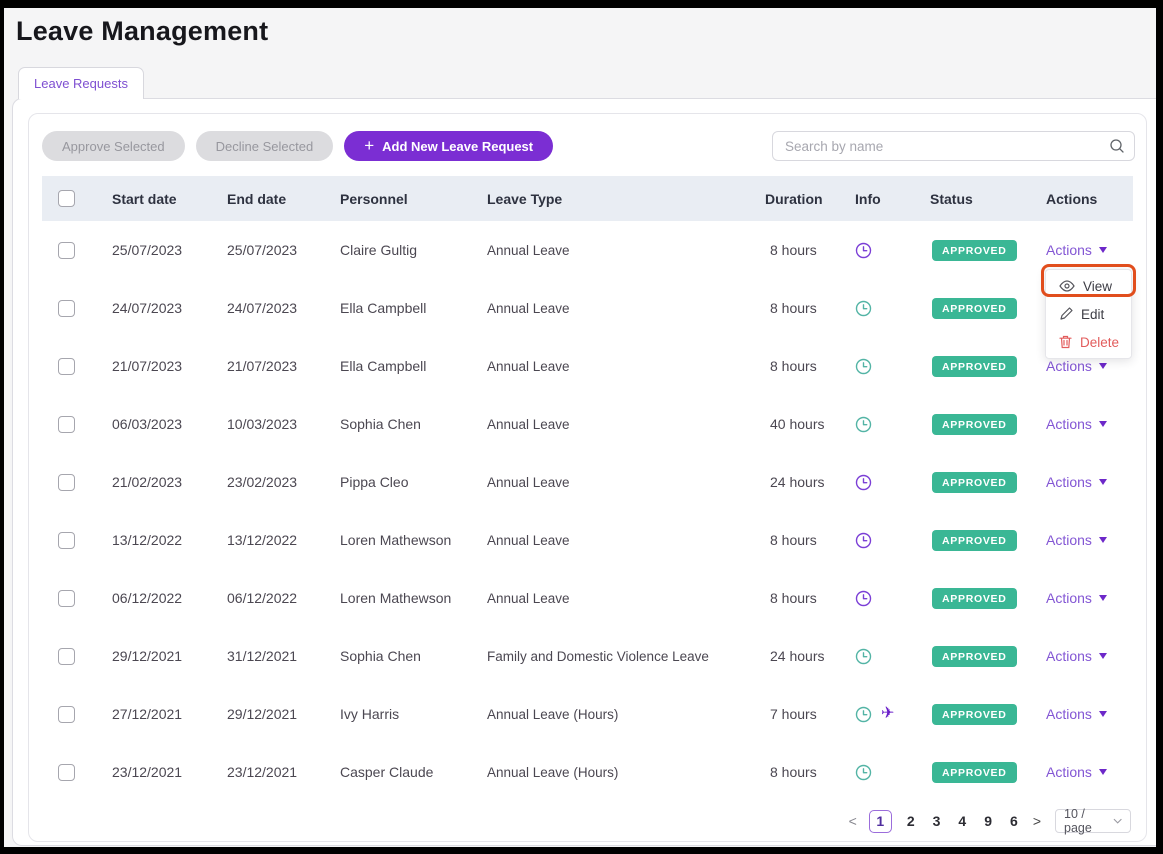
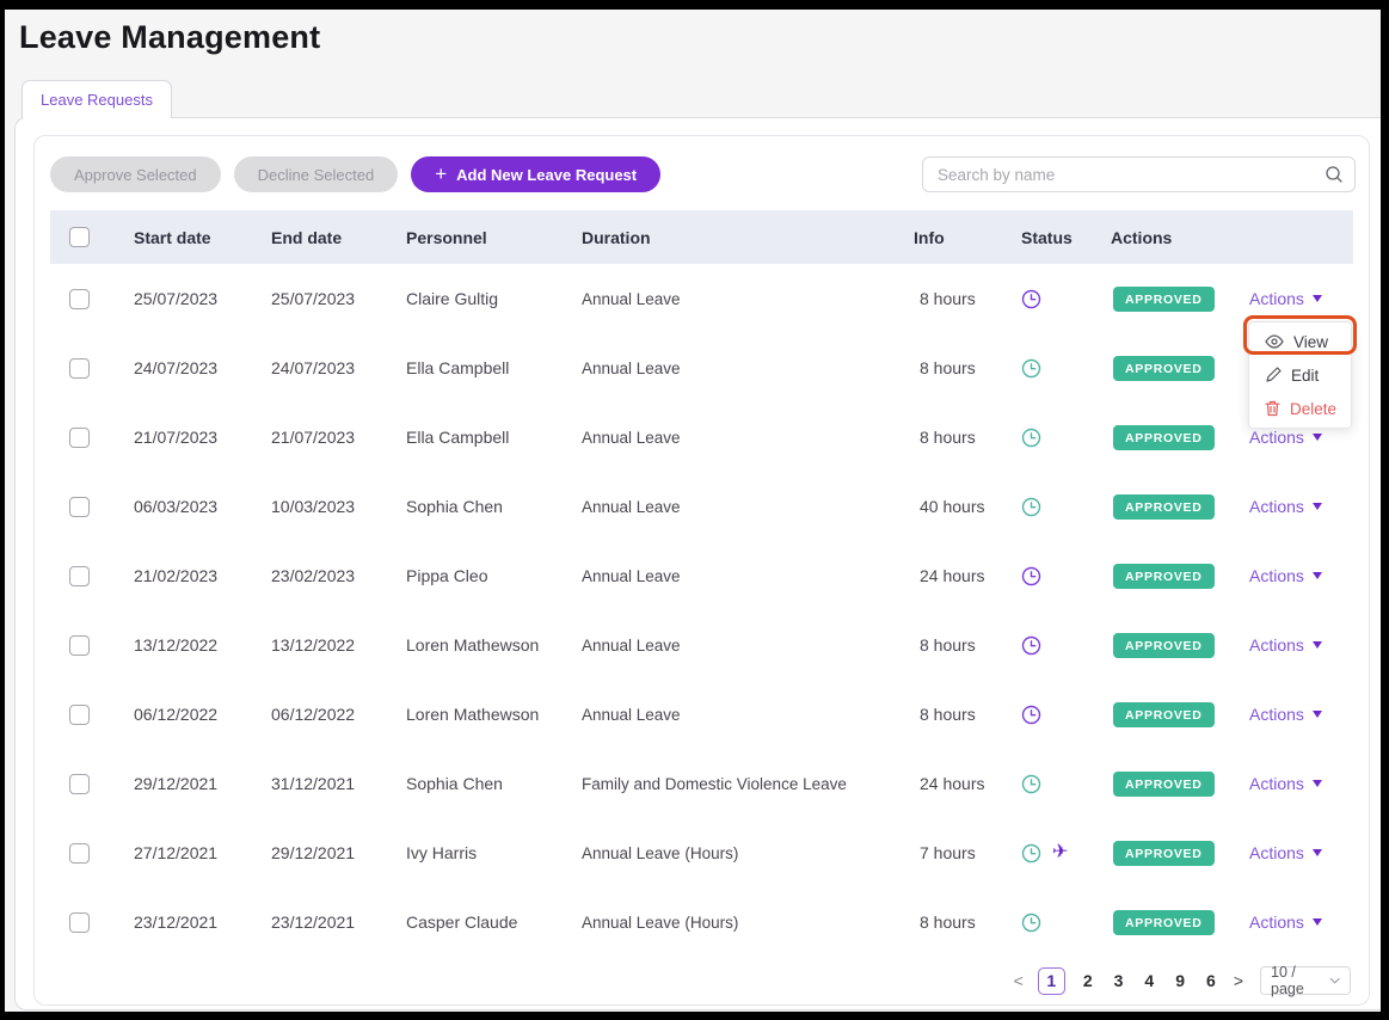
  Leave Management
  Leave Requests
  Approve Selected
  Decline Selected
  +
  Add New Leave Request
  Search by name
  Start date
  End date
  Personnel
- Leave Type
  Duration
  Info
  Status
  Actions
  25/07/2023
  25/07/2023
  Claire Gultig
  Annual Leave
  8 hours
  APPROVED
  Actions
  24/07/2023
  24/07/2023
  Ella Campbell
  Annual Leave
  8 hours
  APPROVED
  21/07/2023
  21/07/2023
  Ella Campbell
  Annual Leave
  8 hours
  APPROVED
  Actions
  06/03/2023
  10/03/2023
  Sophia Chen
  Annual Leave
  40 hours
  APPROVED
  Actions
  21/02/2023
  23/02/2023
  Pippa Cleo
  Annual Leave
  24 hours
  APPROVED
  Actions
  13/12/2022
  13/12/2022
  Loren Mathewson
  Annual Leave
  8 hours
  APPROVED
  Actions
  06/12/2022
  06/12/2022
  Loren Mathewson
  Annual Leave
  8 hours
  APPROVED
  Actions
  29/12/2021
  31/12/2021
  Sophia Chen
  Family and Domestic Violence Leave
  24 hours
  APPROVED
  Actions
  27/12/2021
  29/12/2021
  Ivy Harris
  Annual Leave (Hours)
  7 hours
  ✈
  APPROVED
  Actions
  23/12/2021
  23/12/2021
  Casper Claude
  Annual Leave (Hours)
  8 hours
  APPROVED
  Actions
  View
  Edit
  Delete
  <
  1
  2
  3
  4
  9
  6
  >
  10 / page
